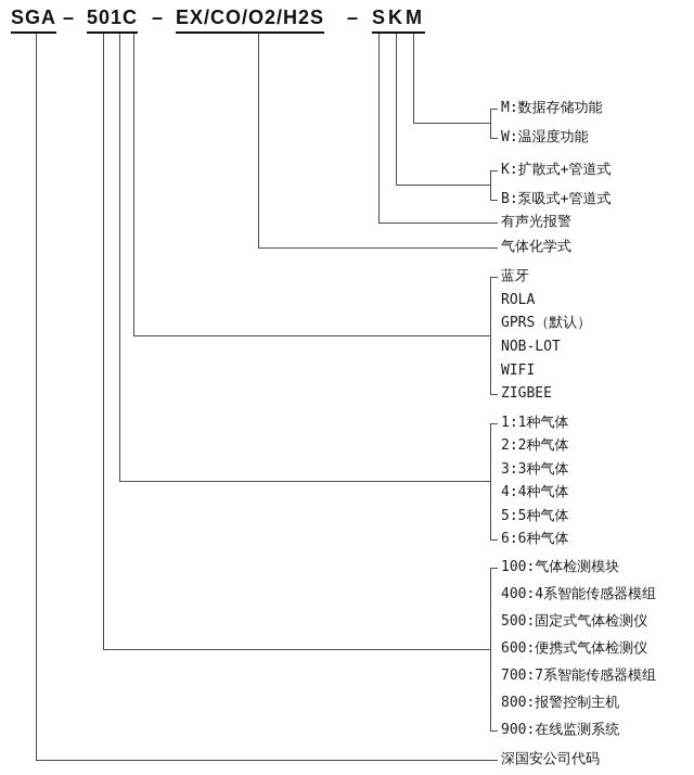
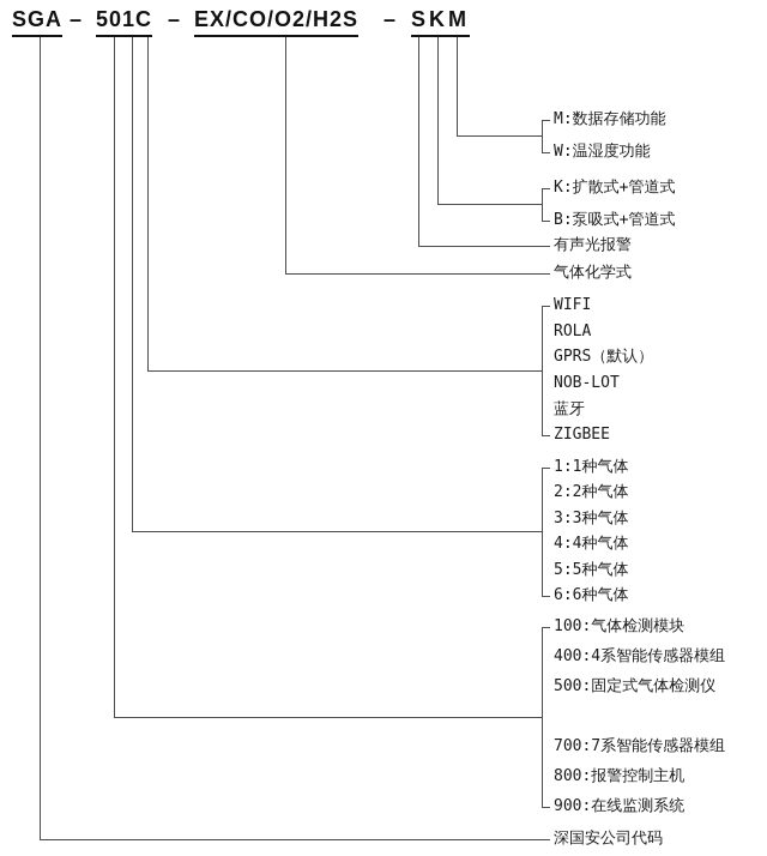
  SGA
  –
  501C
  –
  EX/CO/O2/H2S
  –
  SKM
  M:数据存储功能
  W:温湿度功能
  K:扩散式+管道式
  B:泵吸式+管道式
  有声光报警
  气体化学式
- 蓝牙
+ WIFI
  ROLA
  GPRS（默认）
  NOB-LOT
- WIFI
+ 蓝牙
  ZIGBEE
  1:1种气体
  2:2种气体
  3:3种气体
  4:4种气体
  5:5种气体
  6:6种气体
  100:气体检测模块
  400:4系智能传感器模组
  500:固定式气体检测仪
- 600:便携式气体检测仪
  700:7系智能传感器模组
  800:报警控制主机
  900:在线监测系统
  深国安公司代码
